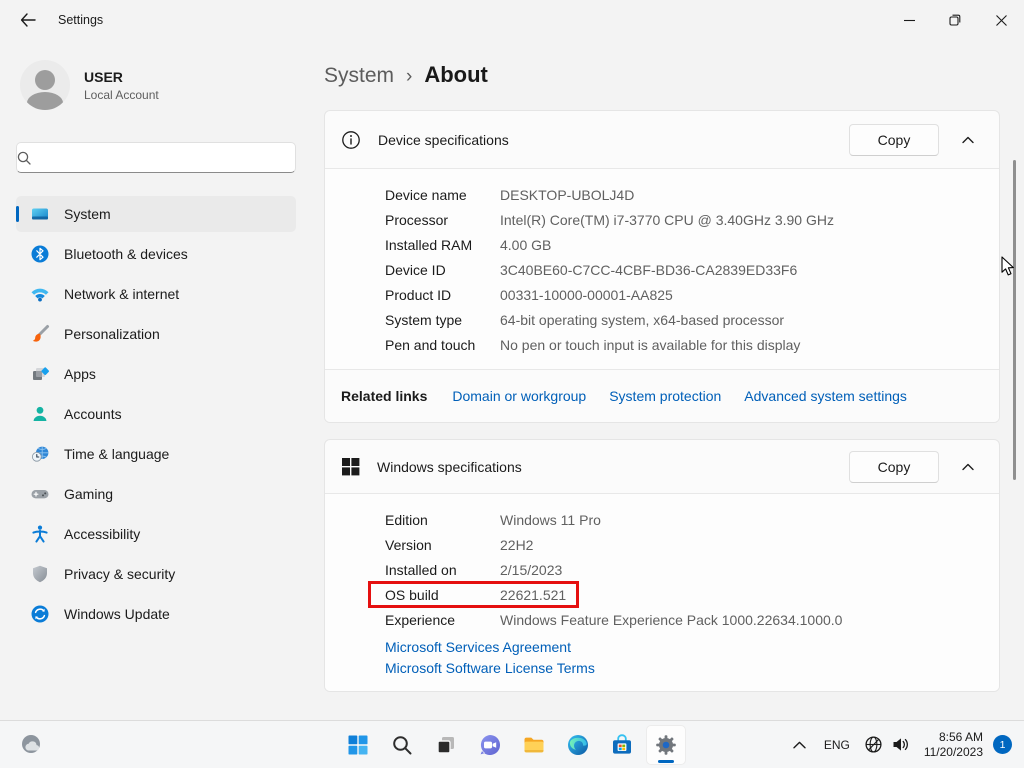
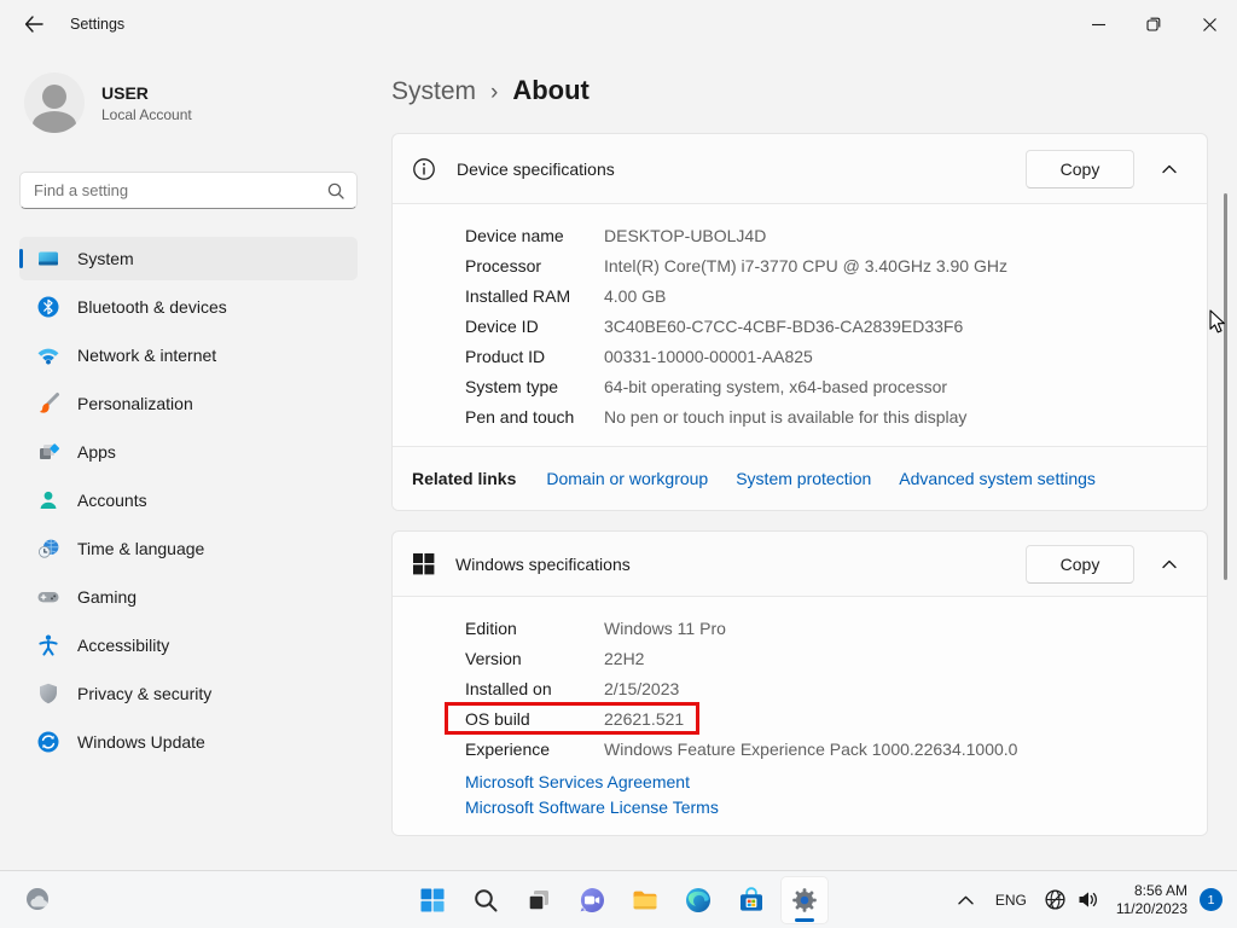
  Settings
  USER
  Local Account
+ Find a setting
  System
  Bluetooth & devices
  Network & internet
  Personalization
  Apps
  Accounts
  Time & language
  Gaming
  Accessibility
  Privacy & security
  Windows Update
  System
  ›
  About
  Device specifications
  Copy
  Device name
  DESKTOP-UBOLJ4D
  Processor
  Intel(R) Core(TM) i7-3770 CPU @ 3.40GHz 3.90 GHz
  Installed RAM
  4.00 GB
  Device ID
  3C40BE60-C7CC-4CBF-BD36-CA2839ED33F6
  Product ID
  00331-10000-00001-AA825
  System type
  64-bit operating system, x64-based processor
  Pen and touch
  No pen or touch input is available for this display
  Related links
  Domain or workgroup
  System protection
  Advanced system settings
  Windows specifications
  Copy
  Edition
  Windows 11 Pro
  Version
  22H2
  Installed on
  2/15/2023
  OS build
  22621.521
  Experience
  Windows Feature Experience Pack 1000.22634.1000.0
  Microsoft Services Agreement
  Microsoft Software License Terms
  ENG
  8:56 AM
  11/20/2023
  1
